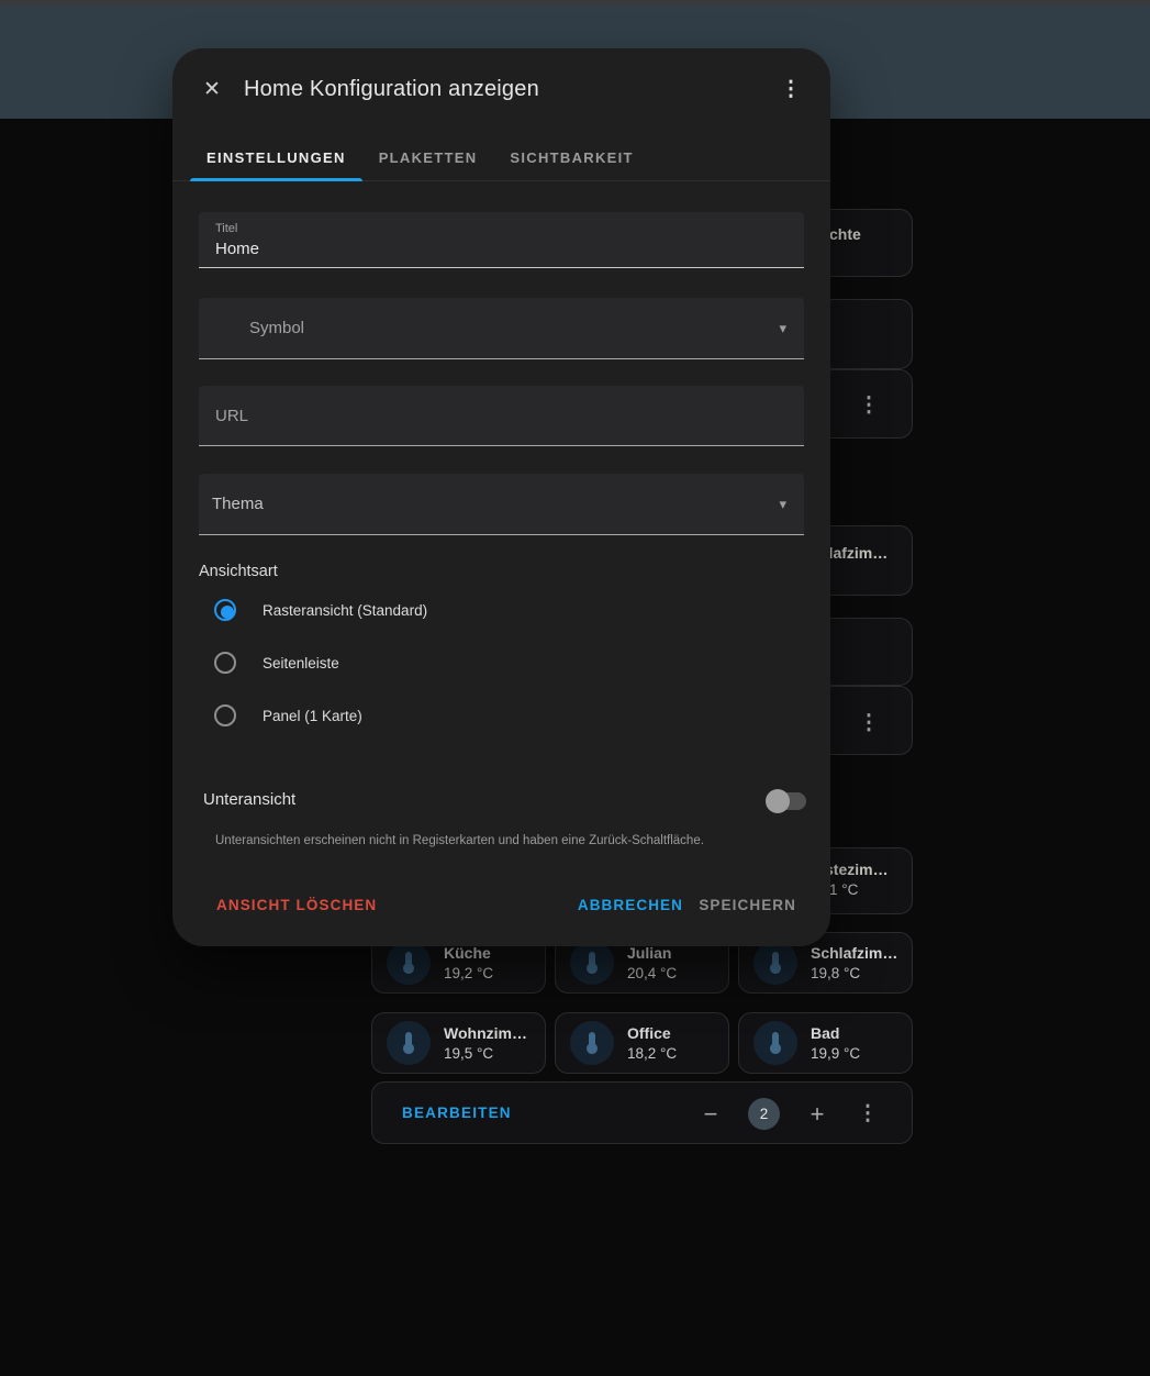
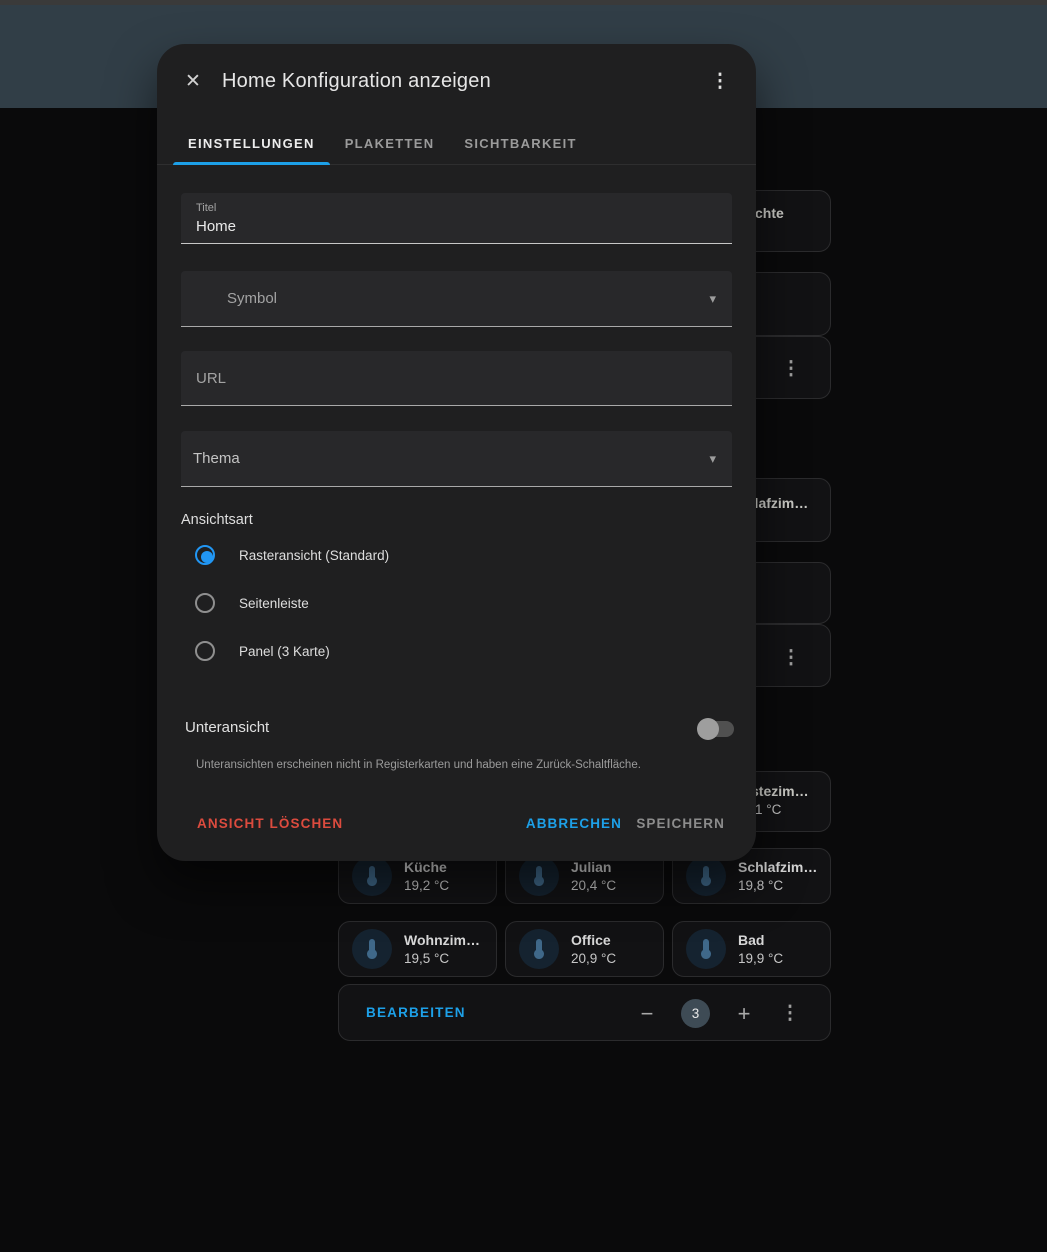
  chte
  ⋮
  lafzim…
  ⋮
  tezim…
  1 °C
  Küche
  19,2 °C
  Julian
  20,4 °C
  Schlafzim…
  19,8 °C
  Wohnzim…
  19,5 °C
  Office
- 18,2 °C
+ 20,9 °C
  Bad
  19,9 °C
  BEARBEITEN
  −
- 2
+ 3
  +
  ⋮
  ✕
  Home Konfiguration anzeigen
  ⋮
  EINSTELLUNGEN
  PLAKETTEN
  SICHTBARKEIT
  Titel
  Home
  Symbol
  ▾
  URL
  Thema
  ▾
  Ansichtsart
  Rasteransicht (Standard)
  Seitenleiste
- Panel (1 Karte)
+ Panel (3 Karte)
  Unteransicht
  Unteransichten erscheinen nicht in Registerkarten und haben eine Zurück-Schaltfläche.
  ANSICHT LÖSCHEN
  ABBRECHEN
  SPEICHERN
